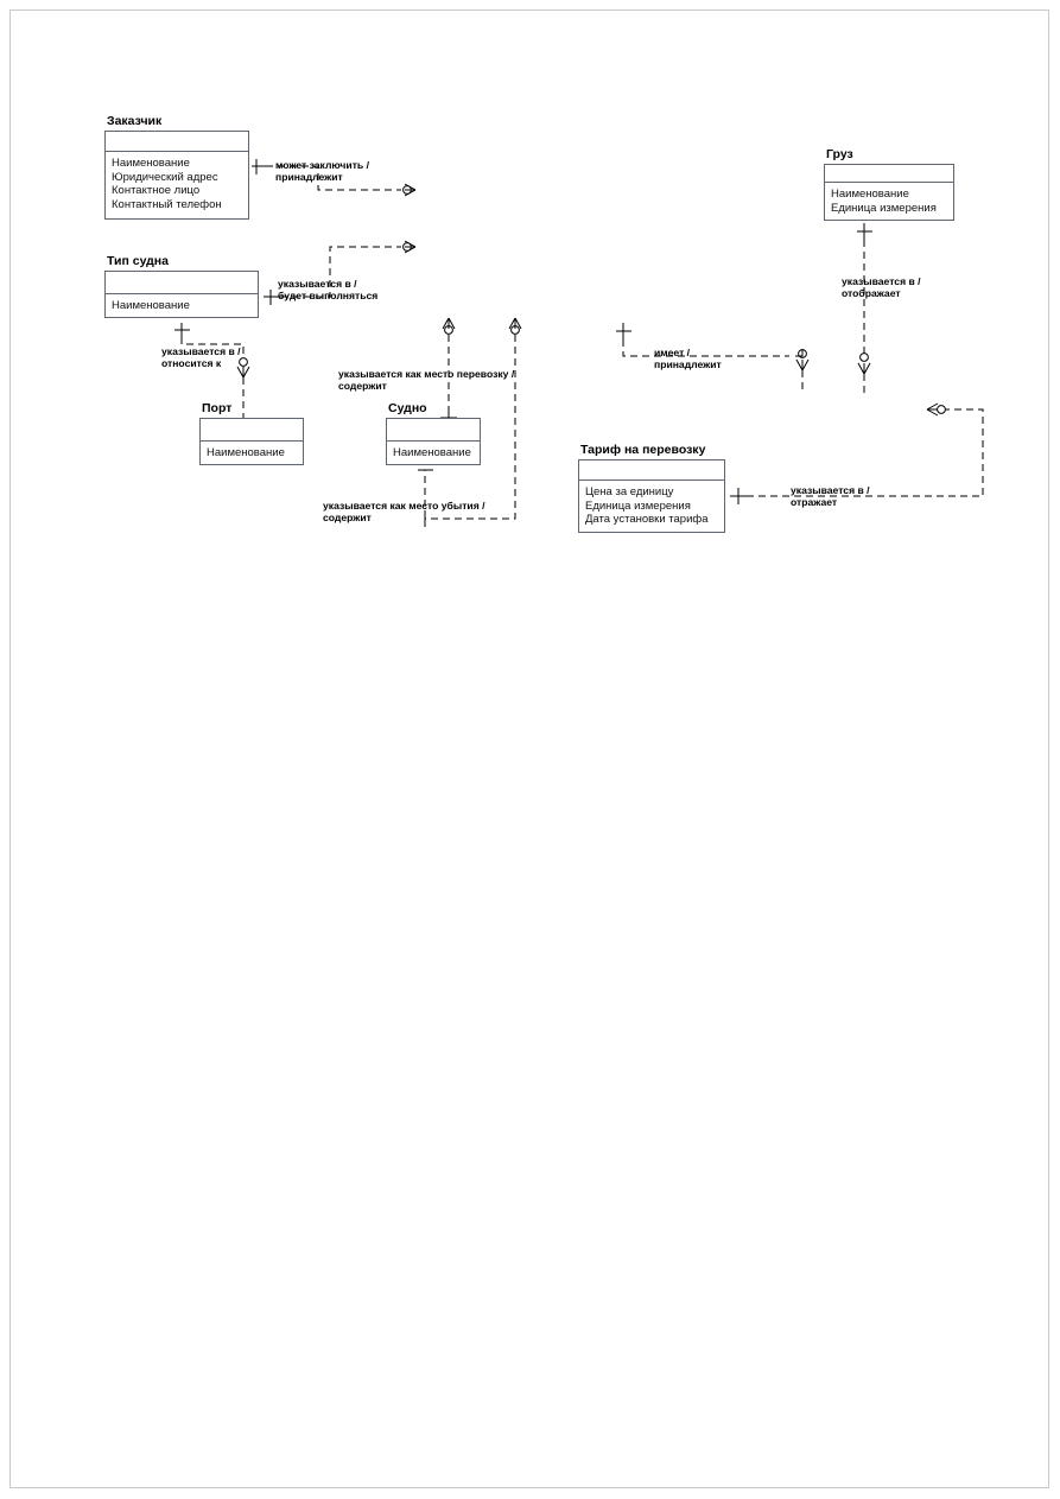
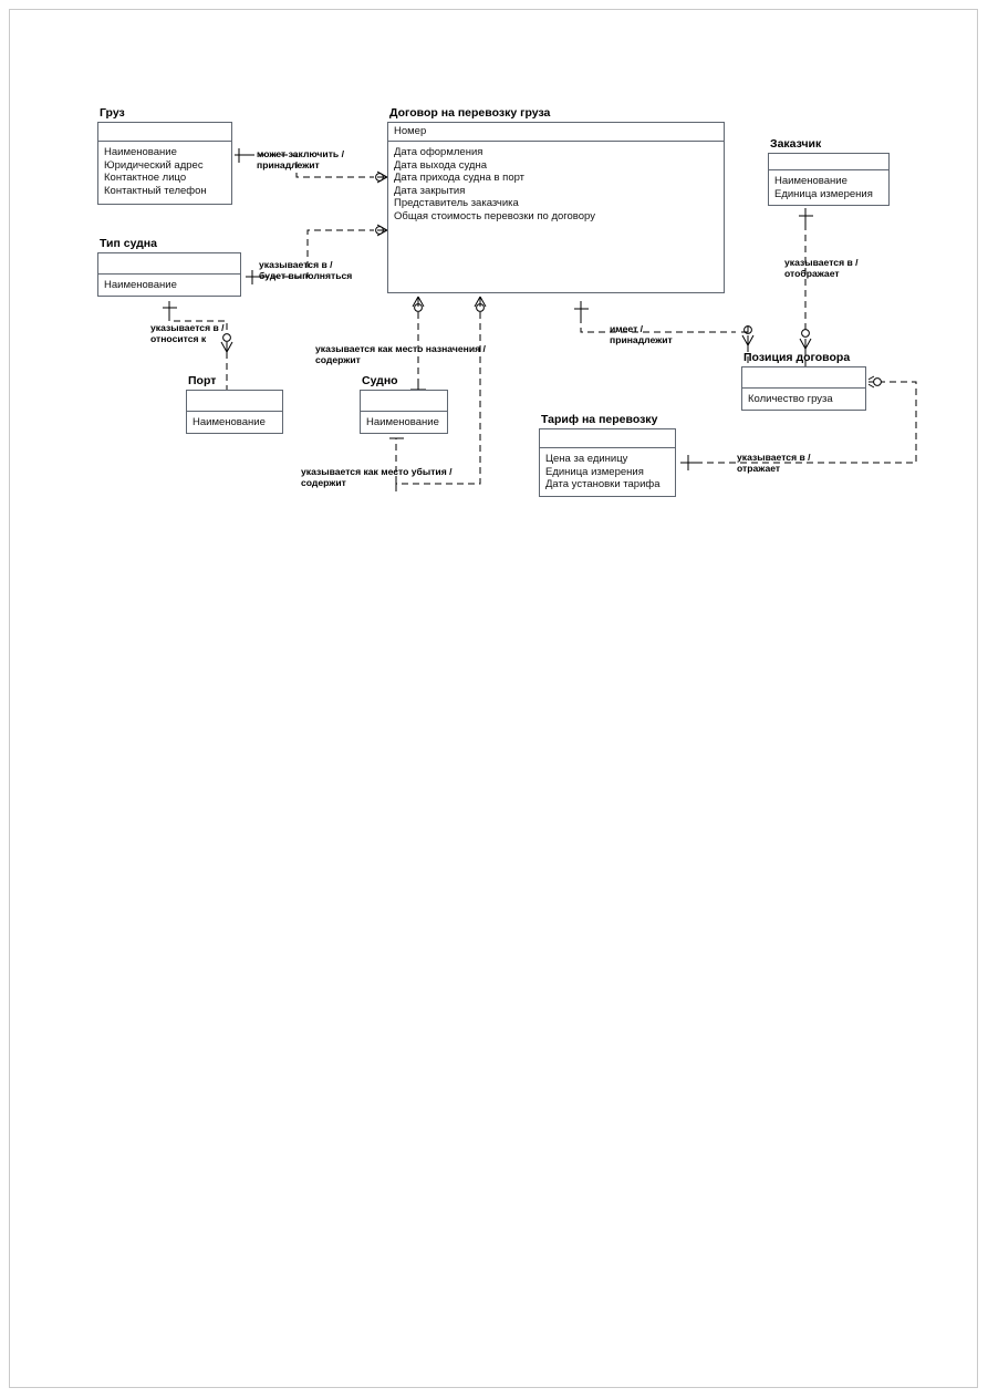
- Заказчик
+ Груз
  Наименование
  Юридический адрес
  Контактное лицо
  Контактный телефон
+ Договор на перевозку груза
+ Номер
+ Дата оформления
+ Дата выхода судна
+ Дата прихода судна в порт
+ Дата закрытия
+ Представитель заказчика
+ Общая стоимость перевозки по договору
- Груз
+ Заказчик
  Наименование
  Единица измерения
  Тип судна
  Наименование
  Порт
  Наименование
  Судно
  Наименование
+ Позиция договора
+ Количество груза
  Тариф на перевозку
  Цена за единицу
  Единица измерения
  Дата установки тарифа
  может заключить /
  принадлежит
  указывается в /
  будет выполняться
  указывается в /
  относится к
- указывается как место перевозку /
+ указывается как место назначения /
  содержит
  указывается как место убытия /
  содержит
  имеет /
  принадлежит
  указывается в /
  отображает
  указывается в /
  отражает
